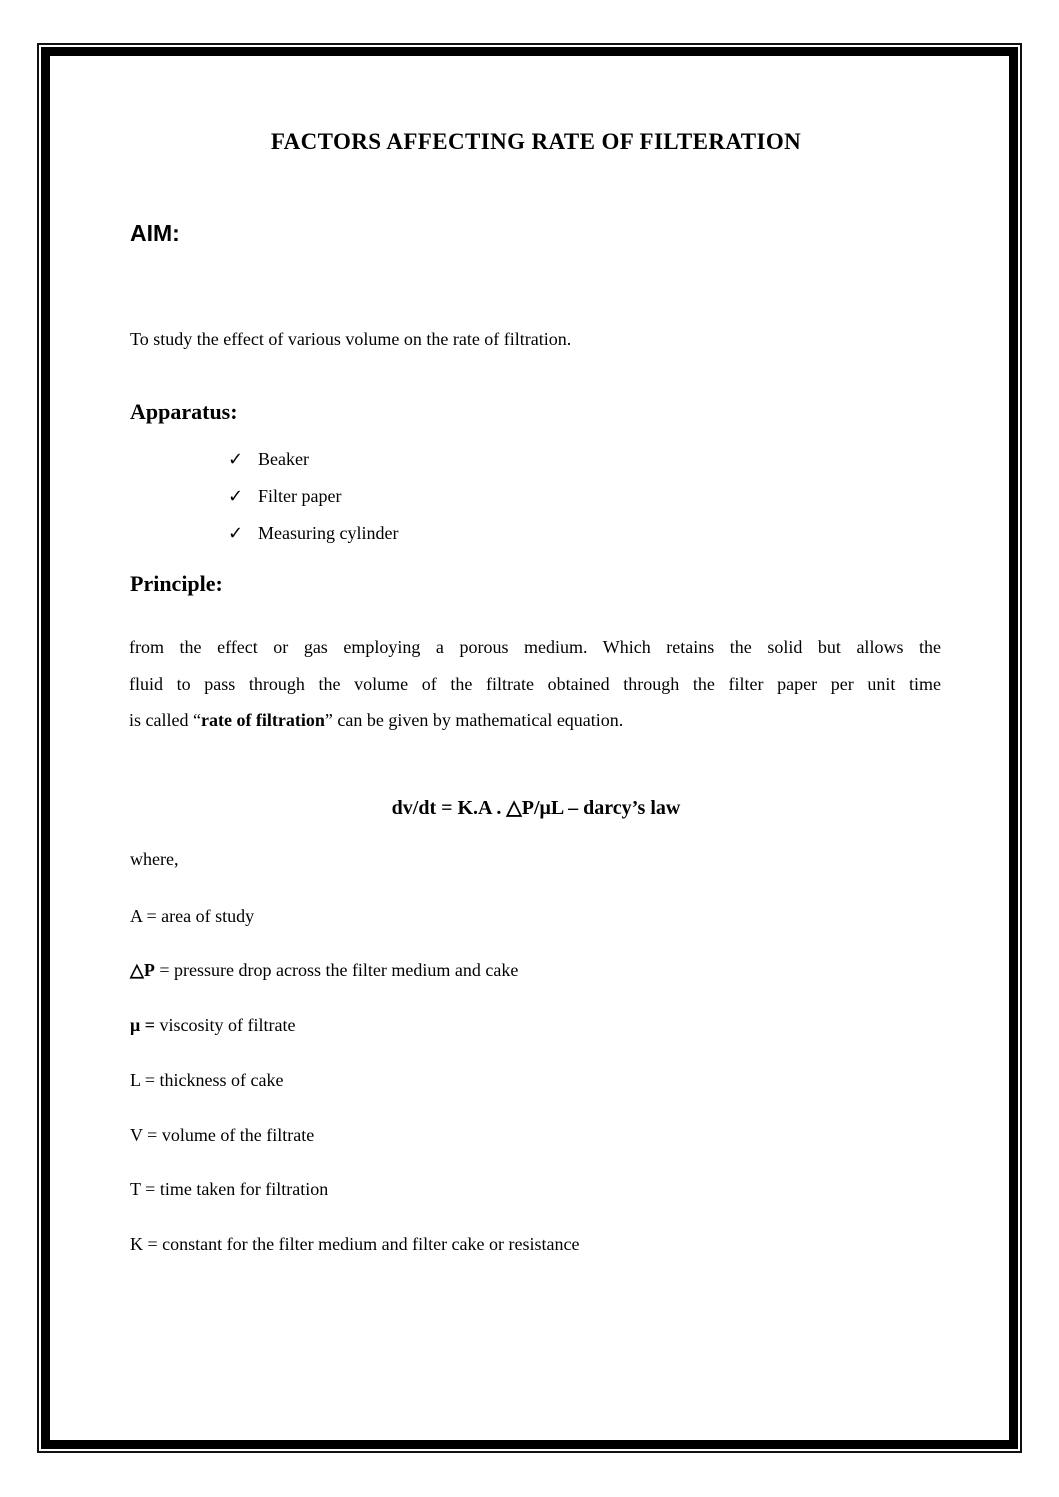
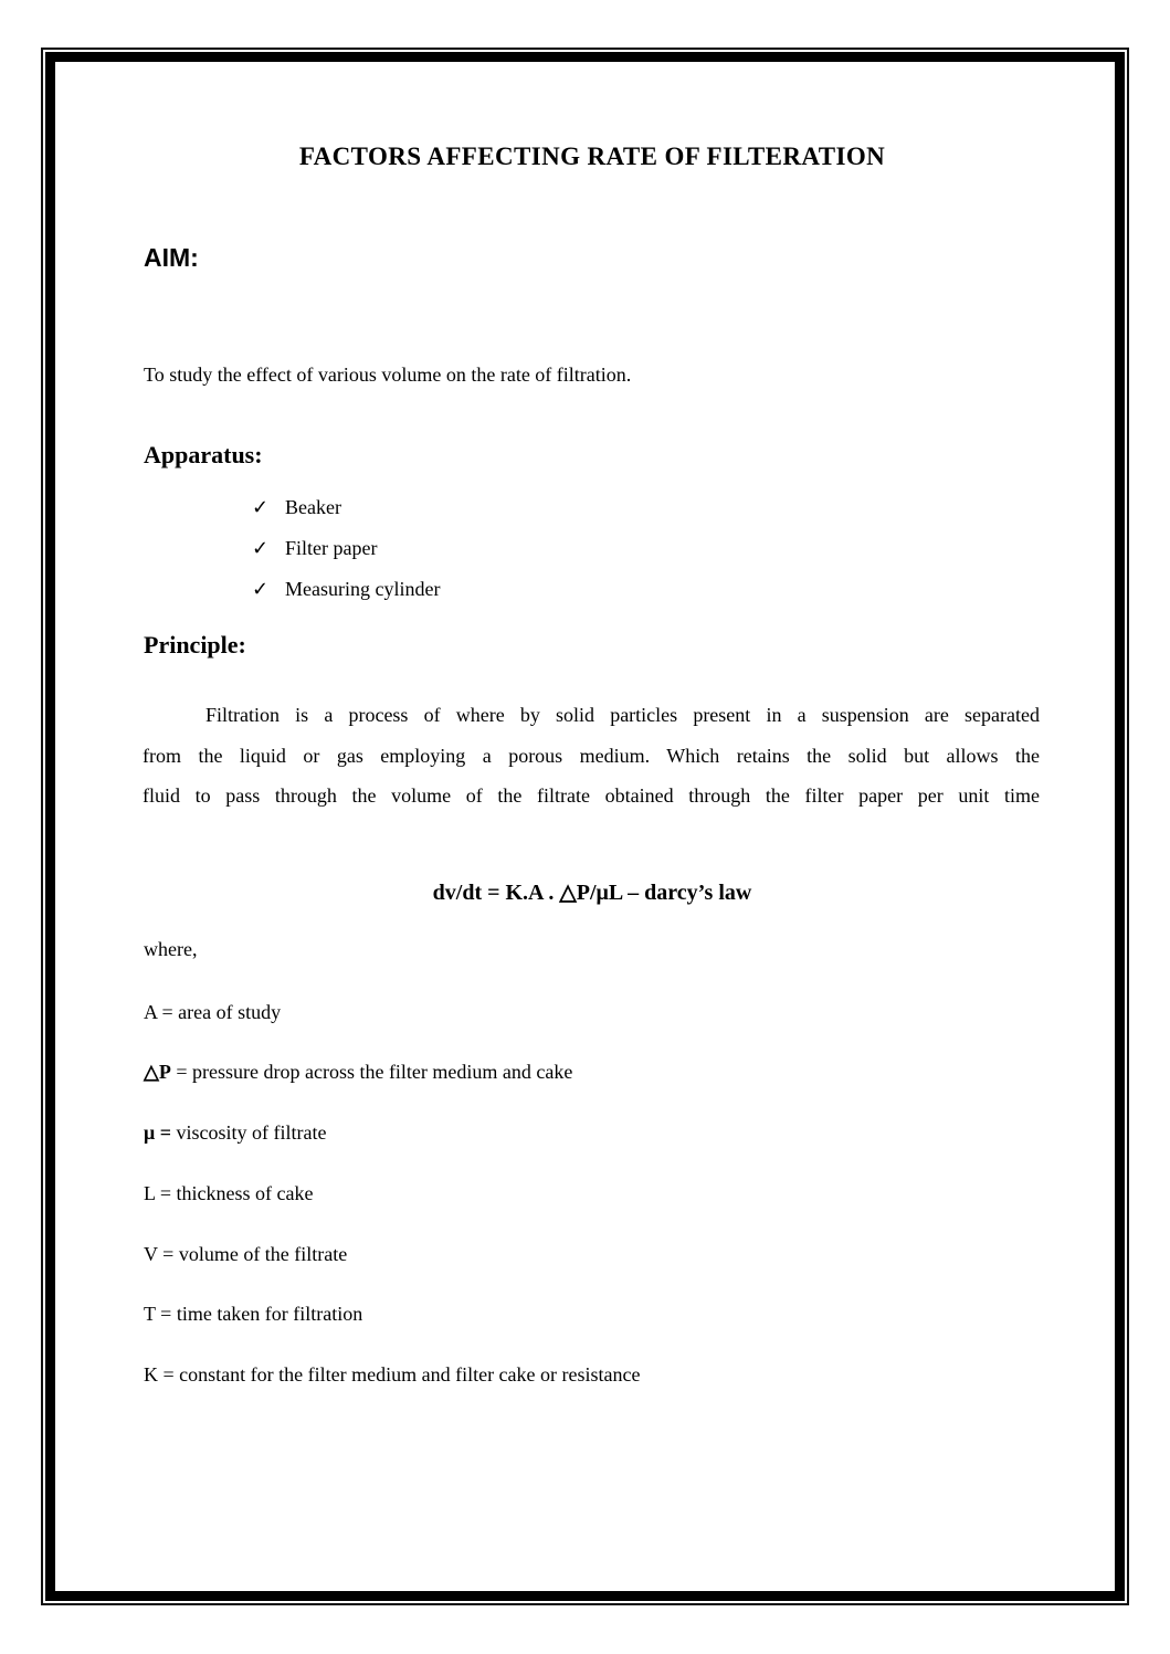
  FACTORS AFFECTING RATE OF FILTERATION
  AIM:
  To study the effect of various volume on the rate of filtration.
  Apparatus:
  ✓ Beaker
  ✓ Filter paper
  ✓ Measuring cylinder
  Principle:
+ Filtration is a process of where by solid particles present in a suspension are separated
- from the effect or gas employing a porous medium. Which retains the solid but allows the
+ from the liquid or gas employing a porous medium. Which retains the solid but allows the
  fluid to pass through the volume of the filtrate obtained through the filter paper per unit time
- is called “rate of filtration” can be given by mathematical equation.
  dv/dt = K.A . △P/μL – darcy’s law
  where,
  A = area of study
  △P = pressure drop across the filter medium and cake
  μ = viscosity of filtrate
  L = thickness of cake
  V = volume of the filtrate
  T = time taken for filtration
  K = constant for the filter medium and filter cake or resistance
